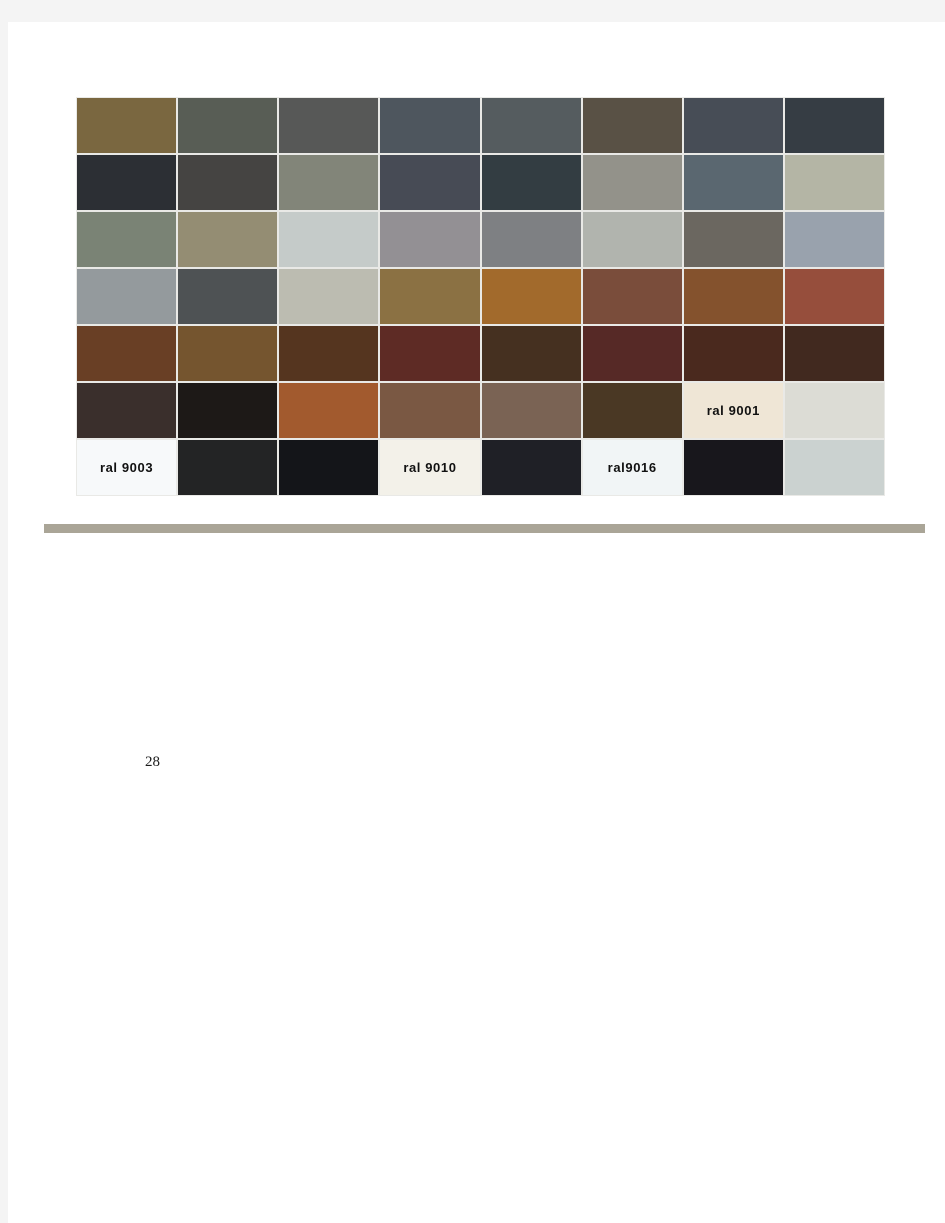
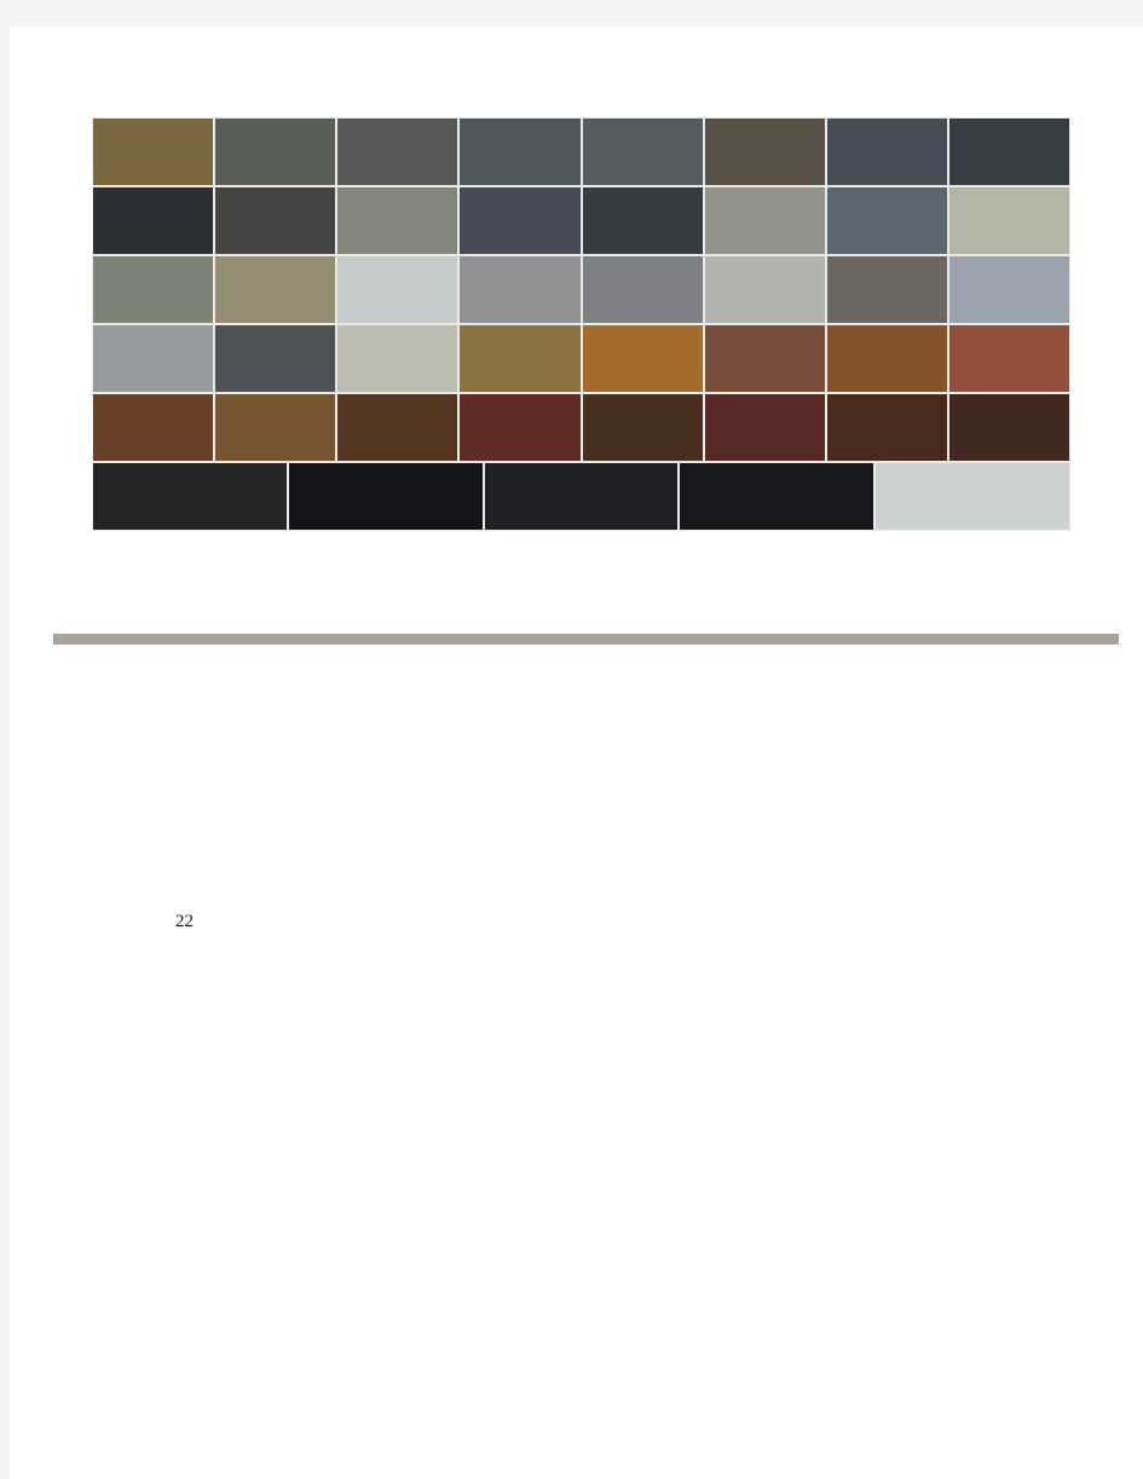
- ral 9001
- ral 9003
- ral 9010
- ral9016
- 28
+ 22
